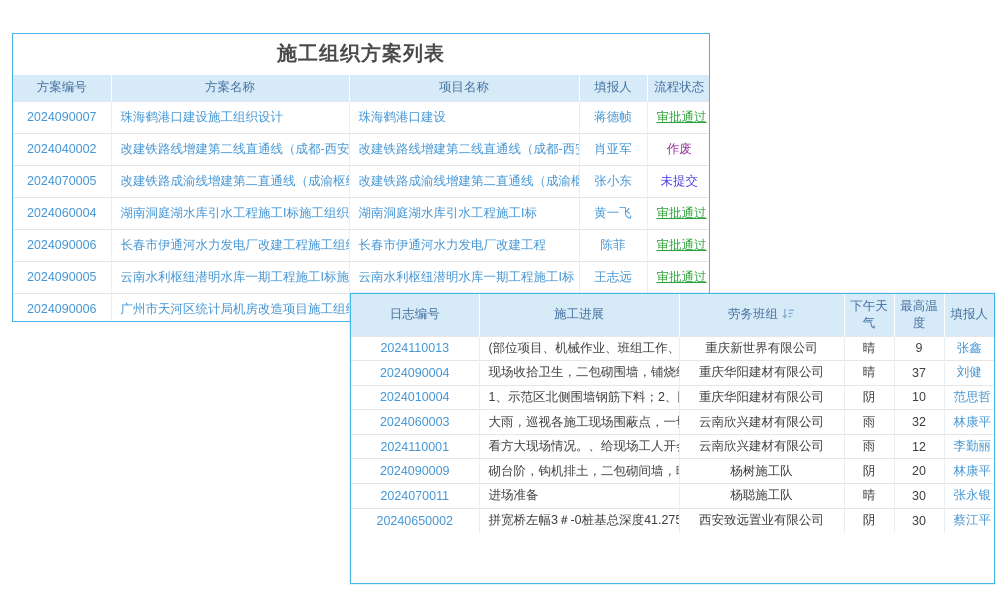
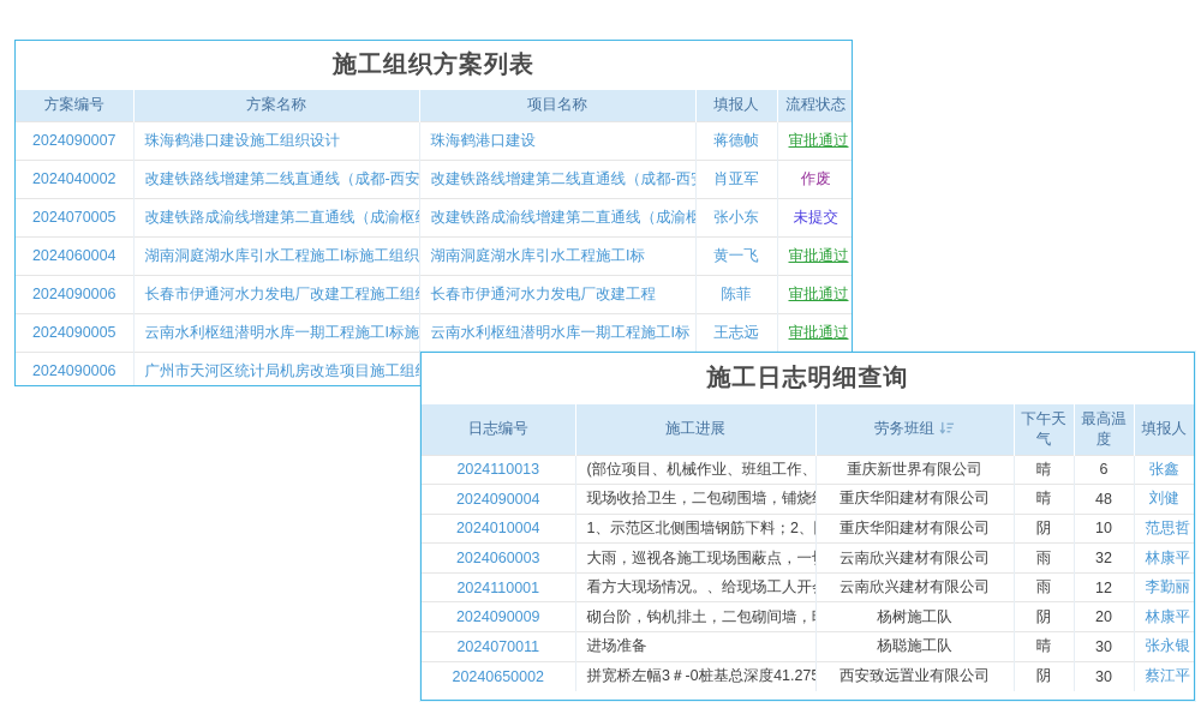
  施工组织方案列表
  方案编号	方案名称	项目名称	填报人	流程状态
  2024090007	珠海鹤港口建设施工组织设计	珠海鹤港口建设	蒋德帧	审批通过
  2024040002	改建铁路线增建第二线直通线（成都-西安	改建铁路线增建第二线直通线（成都-西	肖亚军	作废
  2024070005	改建铁路成渝线增建第二直通线（成渝枢	改建铁路成渝线增建第二直通线（成渝枢	张小东	未提交
  2024060004	湖南洞庭湖水库引水工程施工I标施工组织	湖南洞庭湖水库引水工程施工I标	黄一飞	审批通过
  2024090006	长春市伊通河水力发电厂改建工程施工组	长春市伊通河水力发电厂改建工程	陈菲	审批通过
  2024090005	云南水利枢纽潜明水库一期工程施工I标施	云南水利枢纽潜明水库一期工程施工I标	王志远	审批通过
  2024090006	广州市天河区统计局机房改造项目施工组
+ 施工日志明细查询
  日志编号	施工进展	劳务班组	下午天气	最高温度	填报人
- 2024110013	(部位项目、机械作业、班组工作、	重庆新世界有限公司	晴	9	张鑫
+ 2024110013	(部位项目、机械作业、班组工作、	重庆新世界有限公司	晴	6	张鑫
- 2024090004	现场收拾卫生，二包砌围墙，铺烧	重庆华阳建材有限公司	晴	37	刘健
+ 2024090004	现场收拾卫生，二包砌围墙，铺烧	重庆华阳建材有限公司	晴	48	刘健
  2024010004	1、示范区北侧围墙钢筋下料；2、	重庆华阳建材有限公司	阴	10	范思哲
  2024060003	大雨，巡视各施工现场围蔽点，一	云南欣兴建材有限公司	雨	32	林康平
  2024110001	看方大现场情况。、给现场工人开	云南欣兴建材有限公司	雨	12	李勤丽
  2024090009	砌台阶，钩机排土，二包砌间墙，	杨树施工队	阴	20	林康平
  2024070011	进场准备	杨聪施工队	晴	30	张永银
  20240650002	拼宽桥左幅3＃-0桩基总深度41.275	西安致远置业有限公司	阴	30	蔡江平
